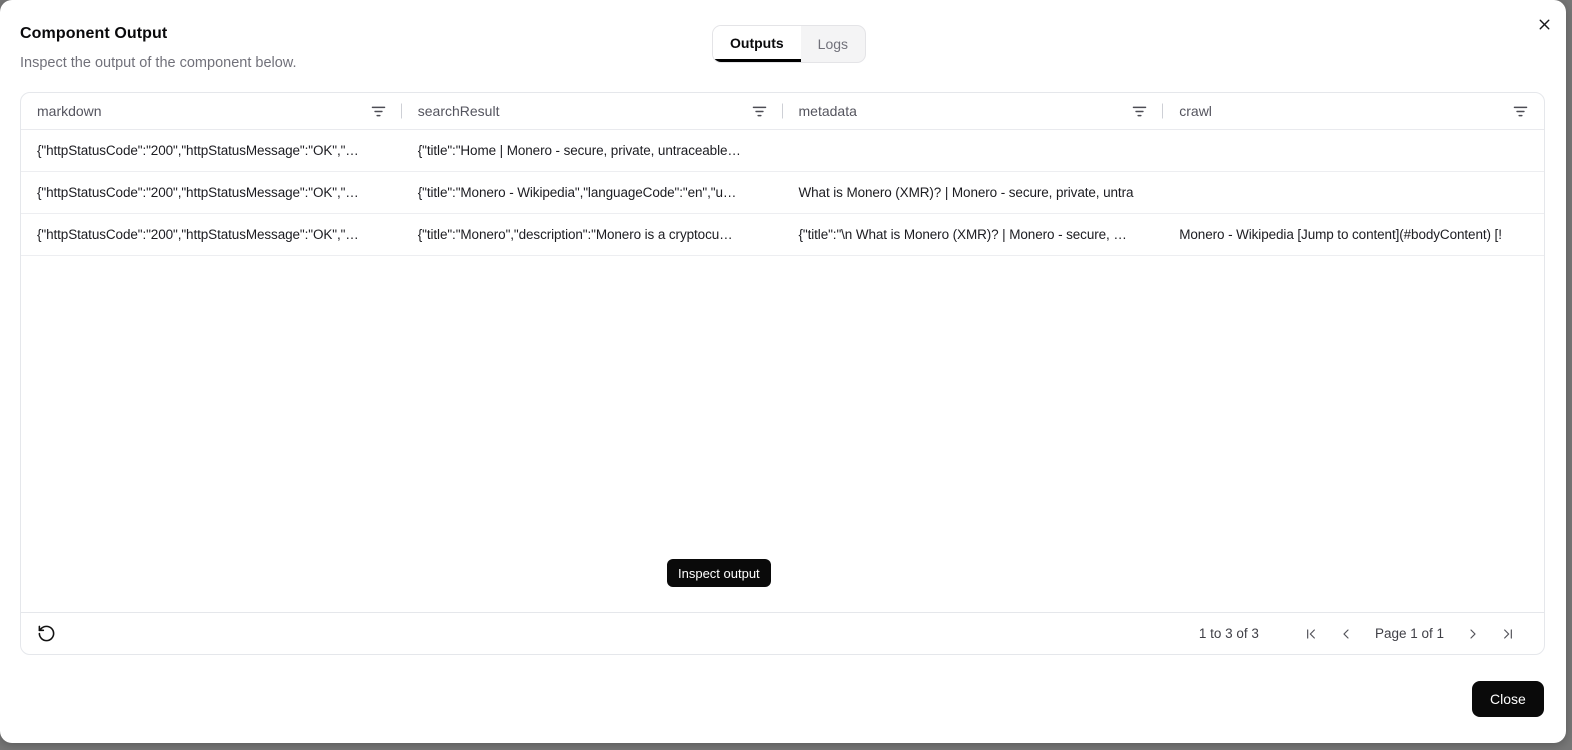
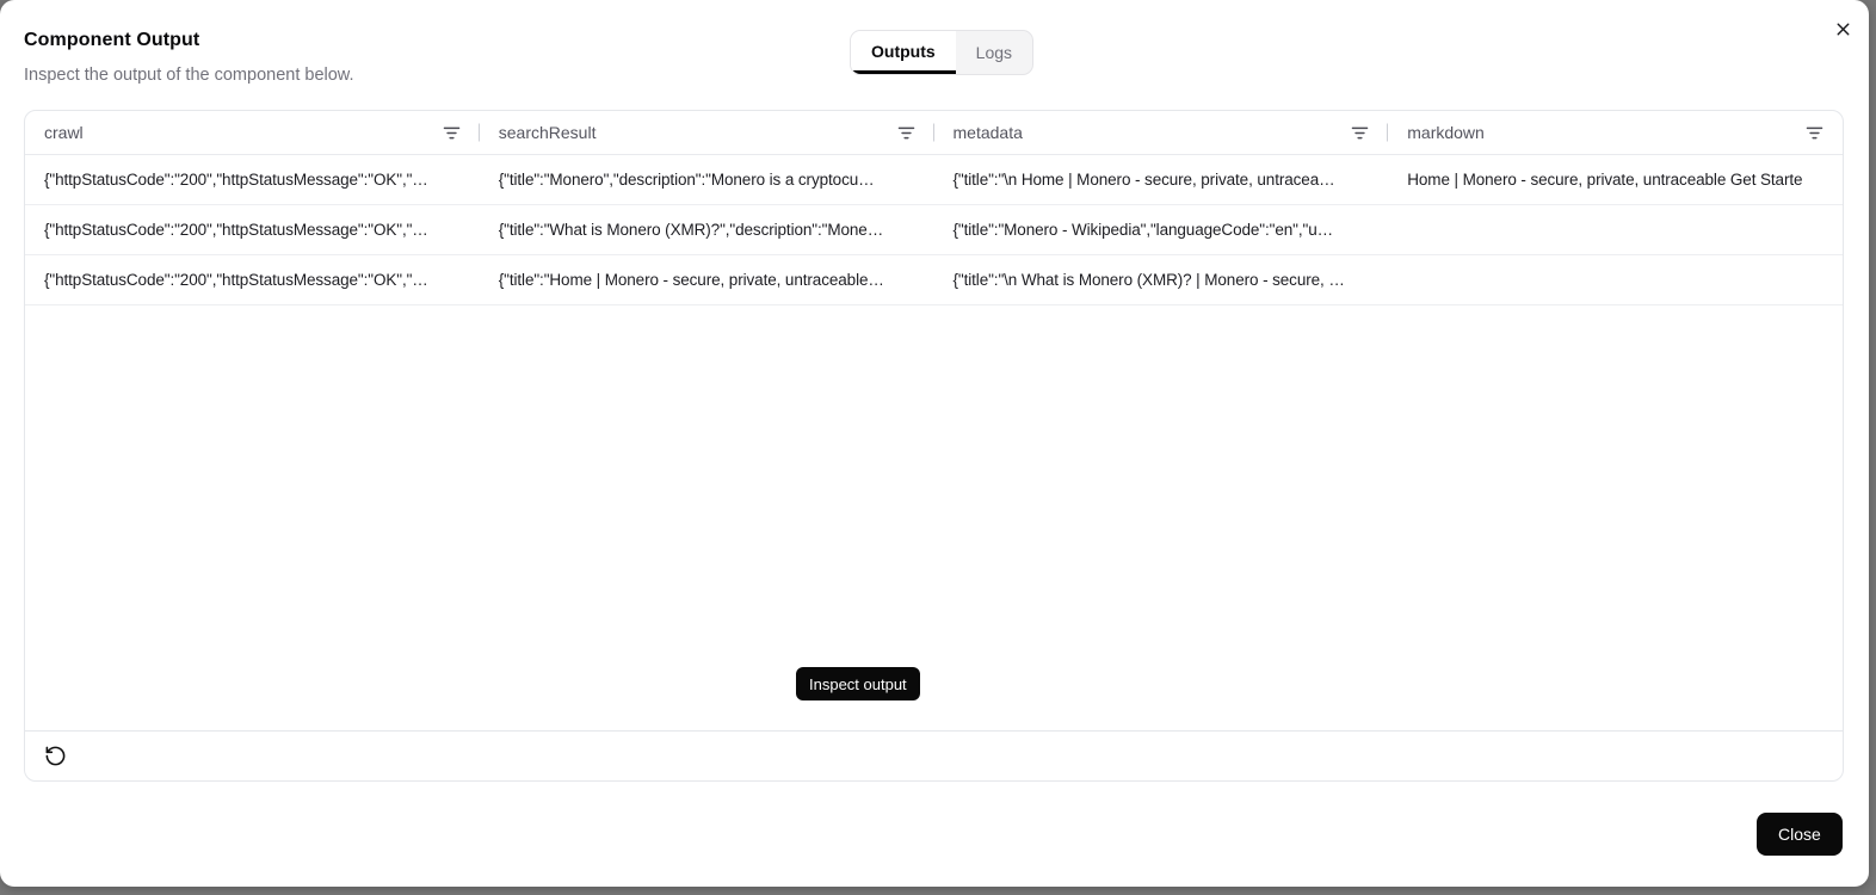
  Component Output
  Inspect the output of the component below.
  Outputs
  Logs
- markdown
+ crawl
  searchResult
  metadata
- crawl
+ markdown
  {"httpStatusCode":"200","httpStatusMessage":"OK","…
- {"title":"Home | Monero - secure, private, untraceable…
+ {"title":"Monero","description":"Monero is a cryptocu…
+ {"title":"\n Home | Monero - secure, private, untracea…
+ Home | Monero - secure, private, untraceable Get Starte
  {"httpStatusCode":"200","httpStatusMessage":"OK","…
+ {"title":"What is Monero (XMR)?","description":"Mone…
  {"title":"Monero - Wikipedia","languageCode":"en","u…
- What is Monero (XMR)? | Monero - secure, private, untra
  {"httpStatusCode":"200","httpStatusMessage":"OK","…
- {"title":"Monero","description":"Monero is a cryptocu…
+ {"title":"Home | Monero - secure, private, untraceable…
  {"title":"\n What is Monero (XMR)? | Monero - secure, …
- Monero - Wikipedia [Jump to content](#bodyContent) [!
- 1 to 3 of 3
- Page 1 of 1
  Inspect output
  Close
